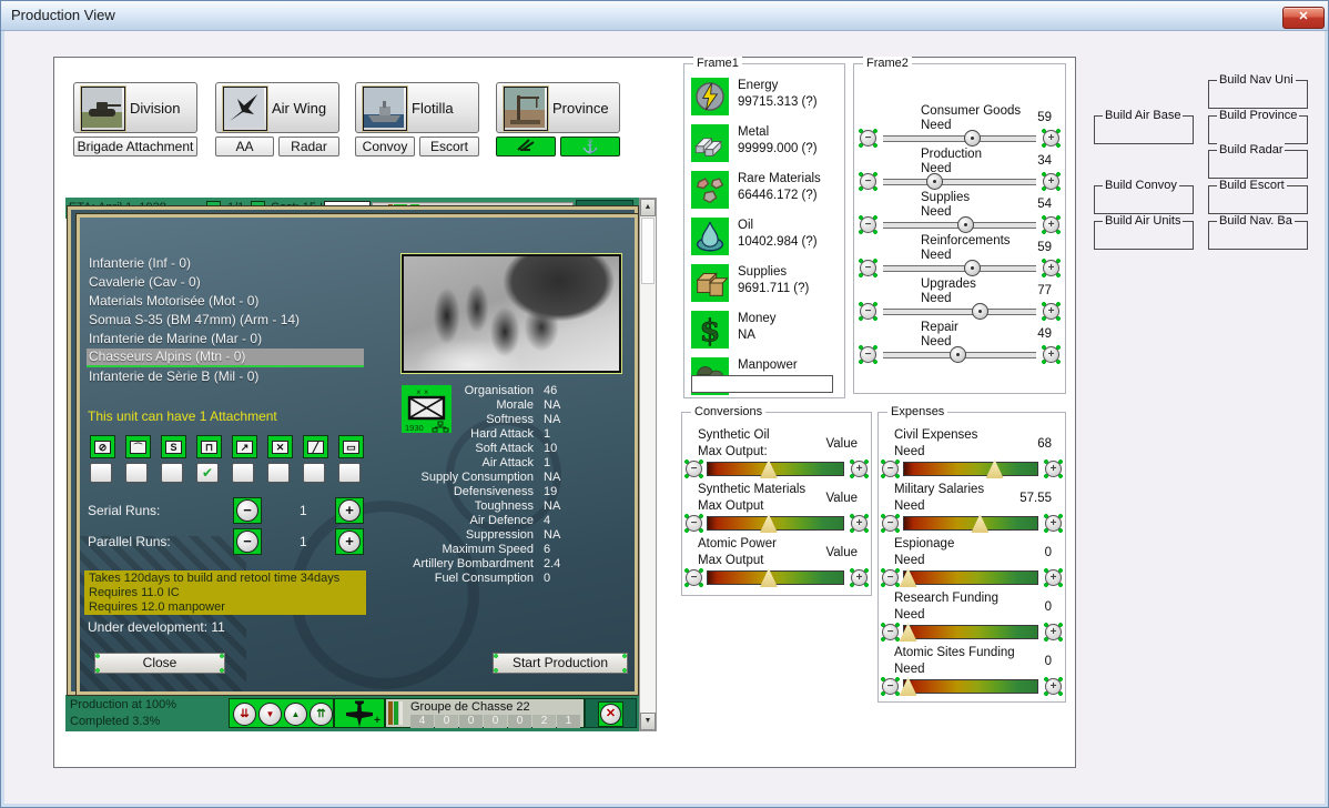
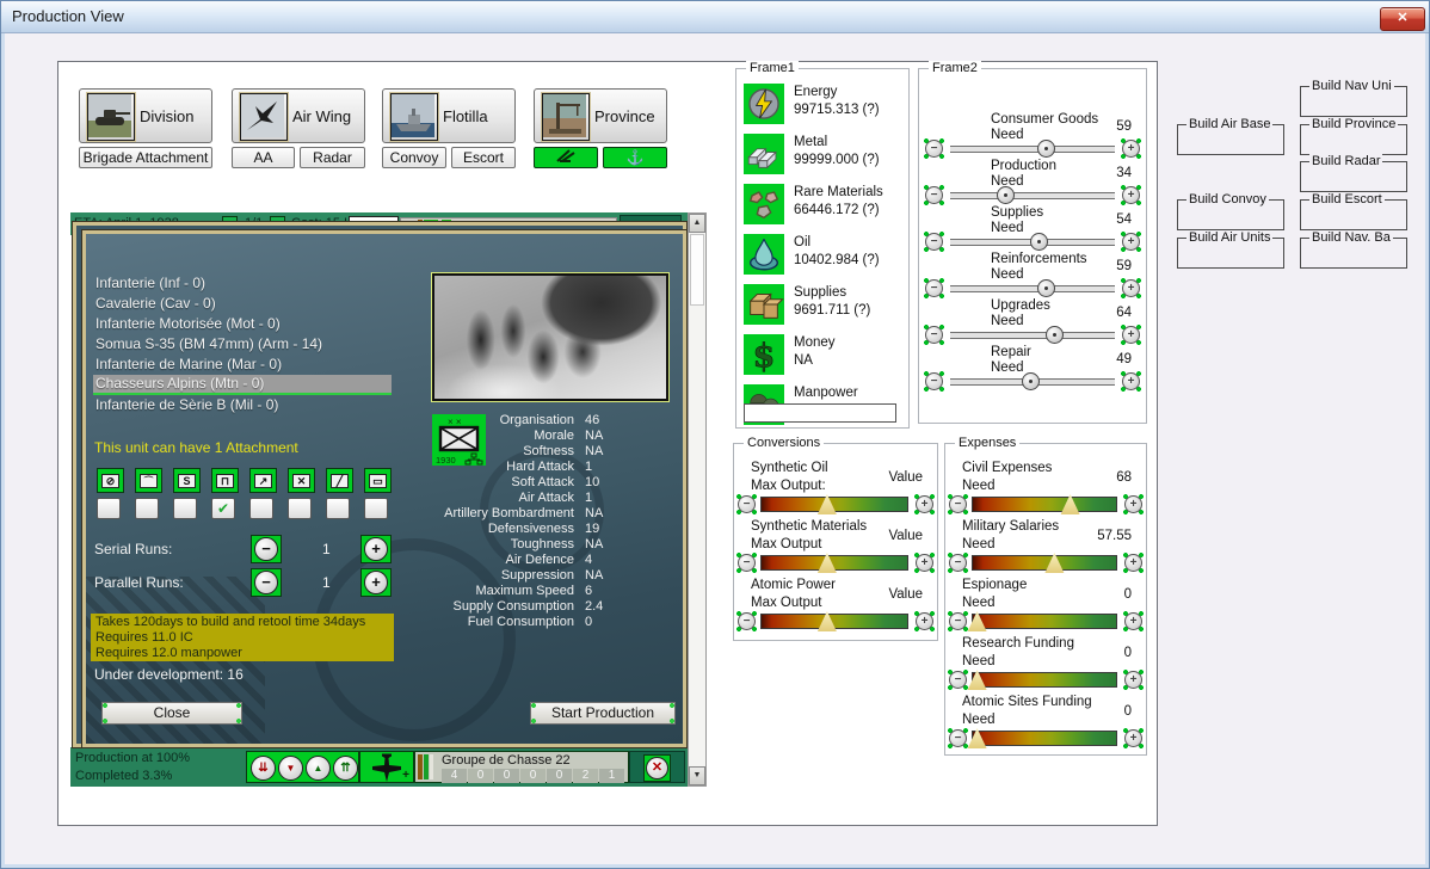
  Production View
  ✕
  Division
  Brigade Attachment
  Air Wing
  AA
  Radar
  Flotilla
  Convoy
  Escort
  Province
  ⚓
  Production at 100%
  Completed 3.3%
  ⇊
  ▼
  ▲
  ⇈
  +
  Groupe de Chasse 22
  4
  0
  0
  0
  0
  2
  1
  ✕
  Infanterie (Inf - 0)
  Cavalerie (Cav - 0)
- Materials Motorisée (Mot - 0)
+ Infanterie Motorisée (Mot - 0)
  Somua S-35 (BM 47mm) (Arm - 14)
  Infanterie de Marine (Mar - 0)
  Chasseurs Alpins (Mtn - 0)
  Infanterie de Sèrie B (Mil - 0)
  × ×
  1930
  Organisation
  46
  Morale
  NA
  Softness
  NA
  Hard Attack
  1
  Soft Attack
  10
  Air Attack
  1
- Supply Consumption
+ Artillery Bombardment
  NA
  Defensiveness
  19
  Toughness
  NA
  Air Defence
  4
  Suppression
  NA
  Maximum Speed
  6
- Artillery Bombardment
+ Supply Consumption
  2.4
  Fuel Consumption
  0
  This unit can have 1 Attachment
  ⊘
  ⌒
  S
  ⊓
  ↗
  ✕
  ╱
  ▭
  ✔
  Serial Runs:
  −
  1
  +
  Parallel Runs:
  −
  1
  +
  Takes 120days to build and retool time 34days
  Requires 11.0 IC
  Requires 12.0 manpower
- Under development: 11
+ Under development: 16
  Close
  Start Production
  Frame1
  Energy
  99715.313 (?)
  Metal
  99999.000 (?)
  Rare Materials
  66446.172 (?)
  Oil
  10402.984 (?)
  Supplies
  9691.711 (?)
  $
  Money
  NA
  Manpower
  Frame2
  Consumer Goods
  Need
  59
  −
  +
  Production
  Need
  34
  −
  +
  Supplies
  Need
  54
  −
  +
  Reinforcements
  Need
  59
  −
  +
  Upgrades
  Need
- 77
+ 64
  −
  +
  Repair
  Need
  49
  −
  +
  Conversions
  Synthetic Oil
  Max Output:
  Value
  −
  +
  Synthetic Materials
  Max Output
  Value
  −
  +
  Atomic Power
  Max Output
  Value
  −
  +
  Expenses
  Civil Expenses
  Need
  68
  −
  +
  Military Salaries
  Need
  57.55
  −
  +
  Espionage
  Need
  0
  −
  +
  Research Funding
  Need
  0
  −
  +
  Atomic Sites Funding
  Need
  0
  −
  +
  Build Air Base
  Build Convoy
  Build Air Units
  Build Nav Uni
  Build Province
  Build Radar
  Build Escort
  Build Nav. Ba
